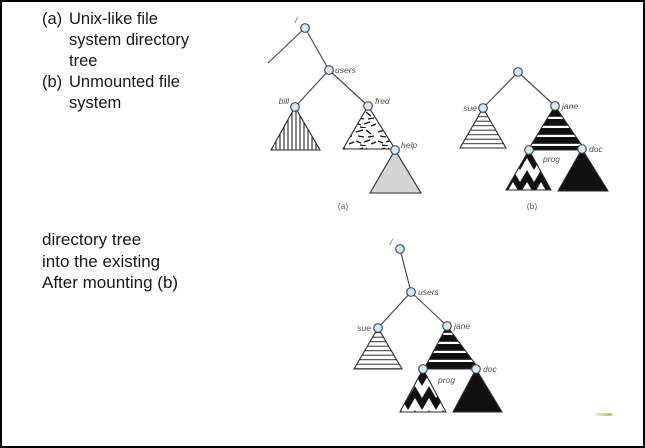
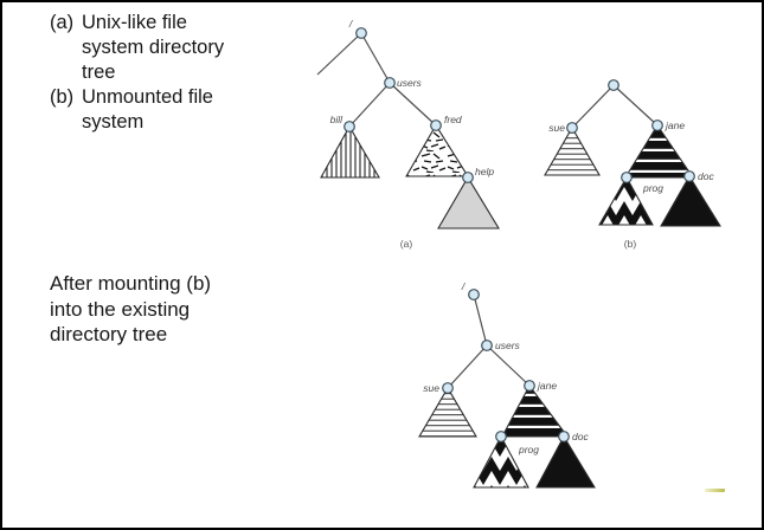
  (a)
  Unix-like file
  system directory
  tree
  (b)
  Unmounted file
  system
- directory tree
+ After mounting (b)
  into the existing
- After mounting (b)
+ directory tree
  /
  users
  bill
  fred
  help
  (a)
  sue
  jane
  prog
  doc
  (b)
  /
  users
  sue
  jane
  prog
  doc
